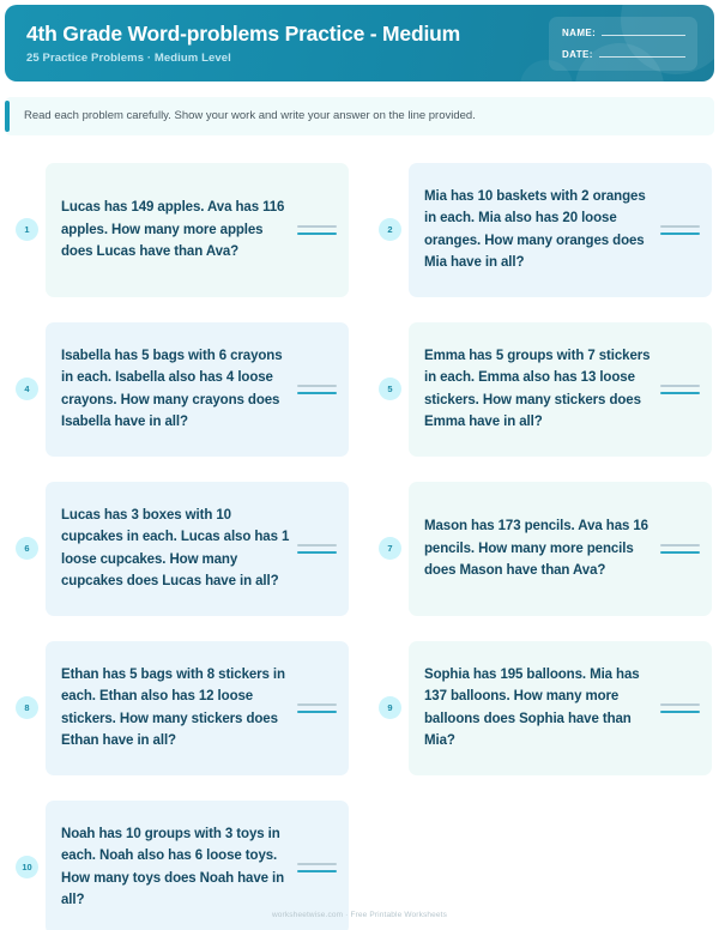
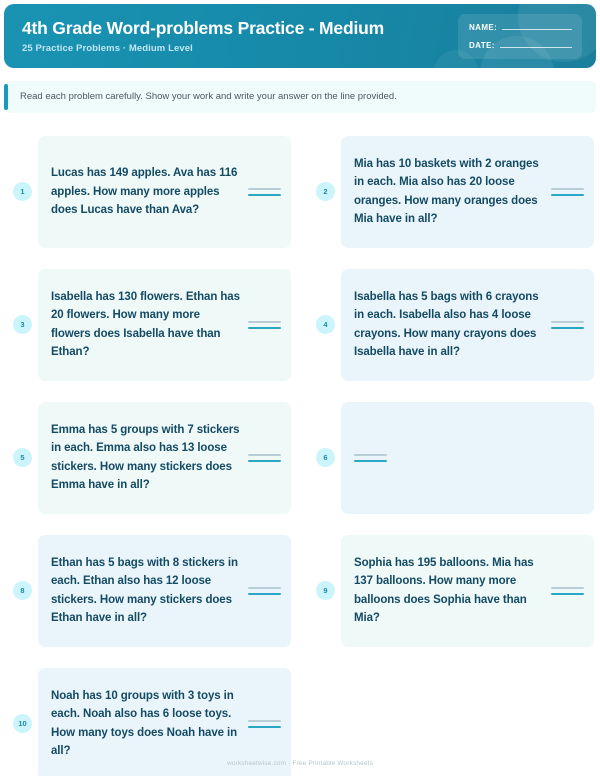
  4th Grade Word-problems Practice - Medium
  25 Practice Problems · Medium Level
  NAME:
  DATE:
  Read each problem carefully. Show your work and write your answer on the line provided.
  1
  Lucas has 149 apples. Ava has 116 apples. How many more apples does Lucas have than Ava?
  2
  Mia has 10 baskets with 2 oranges in each. Mia also has 20 loose oranges. How many oranges does Mia have in all?
+ 3
+ Isabella has 130 flowers. Ethan has 20 flowers. How many more flowers does Isabella have than Ethan?
  4
  Isabella has 5 bags with 6 crayons in each. Isabella also has 4 loose crayons. How many crayons does Isabella have in all?
  5
  Emma has 5 groups with 7 stickers in each. Emma also has 13 loose stickers. How many stickers does Emma have in all?
  6
- Lucas has 3 boxes with 10 cupcakes in each. Lucas also has 1 loose cupcakes. How many cupcakes does Lucas have in all?
- 7
- Mason has 173 pencils. Ava has 16 pencils. How many more pencils does Mason have than Ava?
  8
  Ethan has 5 bags with 8 stickers in each. Ethan also has 12 loose stickers. How many stickers does Ethan have in all?
  9
  Sophia has 195 balloons. Mia has 137 balloons. How many more balloons does Sophia have than Mia?
  10
  Noah has 10 groups with 3 toys in each. Noah also has 6 loose toys. How many toys does Noah have in all?
